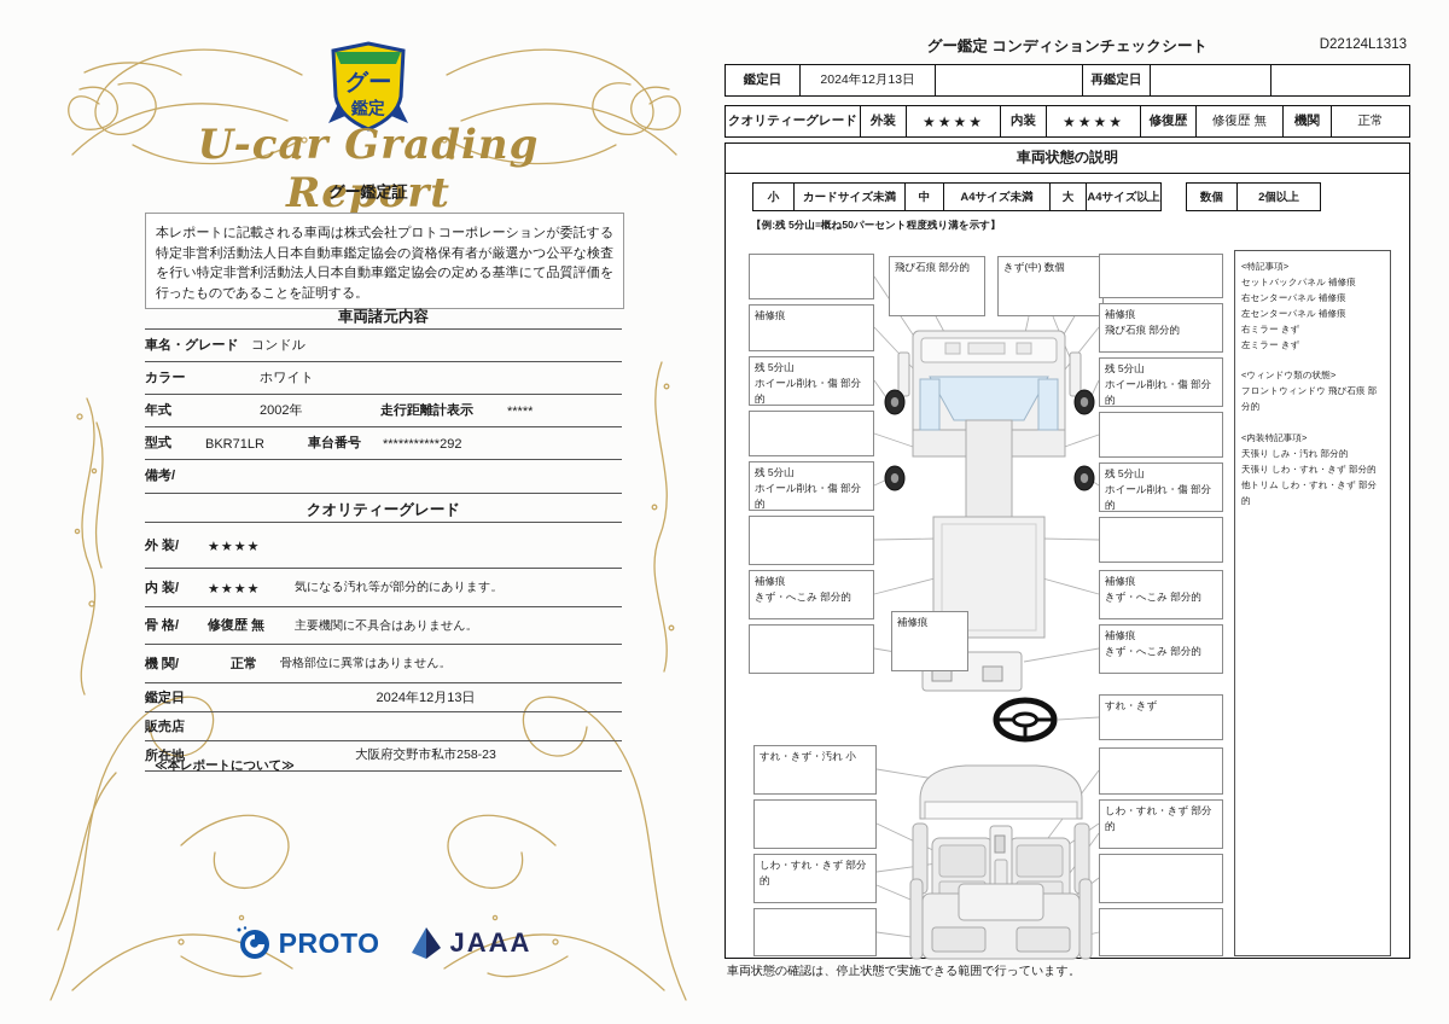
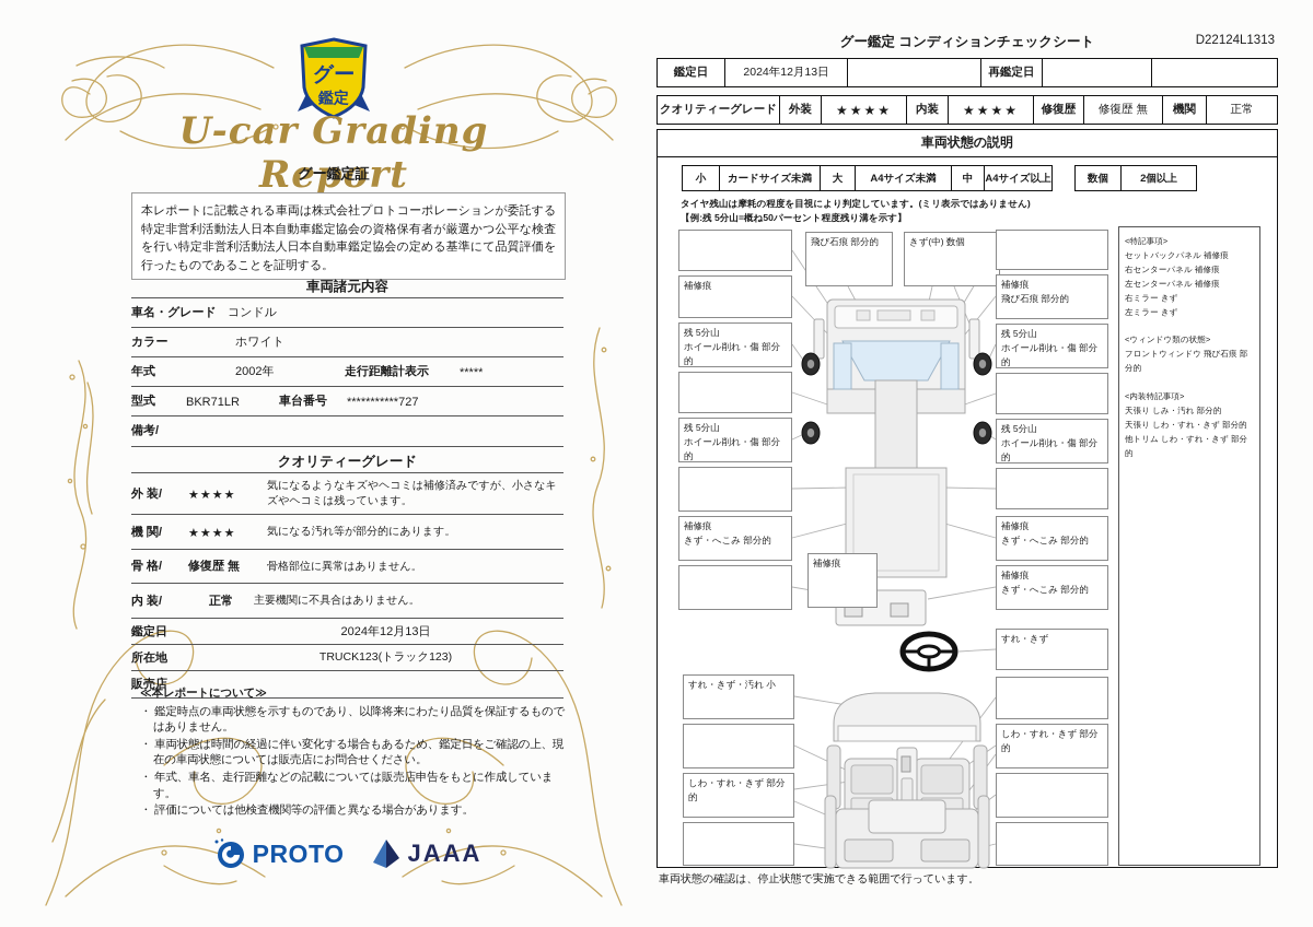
  グー
  鑑定
  U-car Grading Report
  グー鑑定証
  本レポートに記載される車両は株式会社プロトコーポレーションが委託する特定非営利活動法人日本自動車鑑定協会の資格保有者が厳選かつ公平な検査を行い特定非営利活動法人日本自動車鑑定協会の定める基準にて品質評価を行ったものであることを証明する。
  車両諸元内容
  車名・グレード
  コンドル
  カラー
  ホワイト
  年式
  2002年
  走行距離計表示
  *****
  型式
  BKR71LR
  車台番号
- ***********292
+ ***********727
  備考/
  クオリティーグレード
  外 装/
  ★★★★
+ 気になるようなキズやヘコミは補修済みですが、小さなキズやヘコミは残っています。
- 内 装/
+ 機 関/
  ★★★★
  気になる汚れ等が部分的にあります。
  骨 格/
  修復歴 無
- 主要機関に不具合はありません。
+ 骨格部位に異常はありません。
- 機 関/
+ 内 装/
  正常
- 骨格部位に異常はありません。
+ 主要機関に不具合はありません。
  鑑定日
  2024年12月13日
- 販売店
+ 所在地
+ TRUCK123(トラック123)
- 所在地
+ 販売店
- 大阪府交野市私市258-23
  ≪本レポートについて≫
+ ・ 鑑定時点の車両状態を示すものであり、以降将来にわたり品質を保証するものではありません。
+ ・ 車両状態は時間の経過に伴い変化する場合もあるため、鑑定日をご確認の上、現在の車両状態については販売店にお問合せください。
+ ・ 年式、車名、走行距離などの記載については販売店申告をもとに作成しています。
+ ・ 評価については他検査機関等の評価と異なる場合があります。
  PROTO
  JAAA
  グー鑑定 コンディションチェックシート
  D22124L1313
  鑑定日
  2024年12月13日
  再鑑定日
  クオリティーグレード
  外装
  ★★★★
  内装
  ★★★★
  修復歴
  修復歴 無
  機関
  正常
  車両状態の説明
  小
  カードサイズ未満
- 中
+ 大
  A4サイズ未満
- 大
+ 中
  A4サイズ以上
  数個
  2個以上
+ タイヤ残山は摩耗の程度を目視により判定しています。(ミリ表示ではありません)
  【例:残 5分山=概ね50パーセント程度残り溝を示す】
  飛び石痕 部分的
  きず(中) 数個
  補修痕
  残 5分山
  ホイール削れ・傷 部分的
  残 5分山
  ホイール削れ・傷 部分的
  補修痕
  きず・へこみ 部分的
  補修痕
  補修痕
  飛び石痕 部分的
  残 5分山
  ホイール削れ・傷 部分的
  残 5分山
  ホイール削れ・傷 部分的
  補修痕
  きず・へこみ 部分的
  補修痕
  きず・へこみ 部分的
  すれ・きず
  しわ・すれ・きず 部分的
  すれ・きず・汚れ 小
  しわ・すれ・きず 部分的
  <特記事項>
  セットバックパネル 補修痕
  右センターパネル 補修痕
  左センターパネル 補修痕
  右ミラー きず
  左ミラー きず
  <ウィンドウ類の状態>
  フロントウィンドウ 飛び石痕 部分的
  <内装特記事項>
  天張り しみ・汚れ 部分的
  天張り しわ・すれ・きず 部分的
  他トリム しわ・すれ・きず 部分的
  車両状態の確認は、停止状態で実施できる範囲で行っています。
